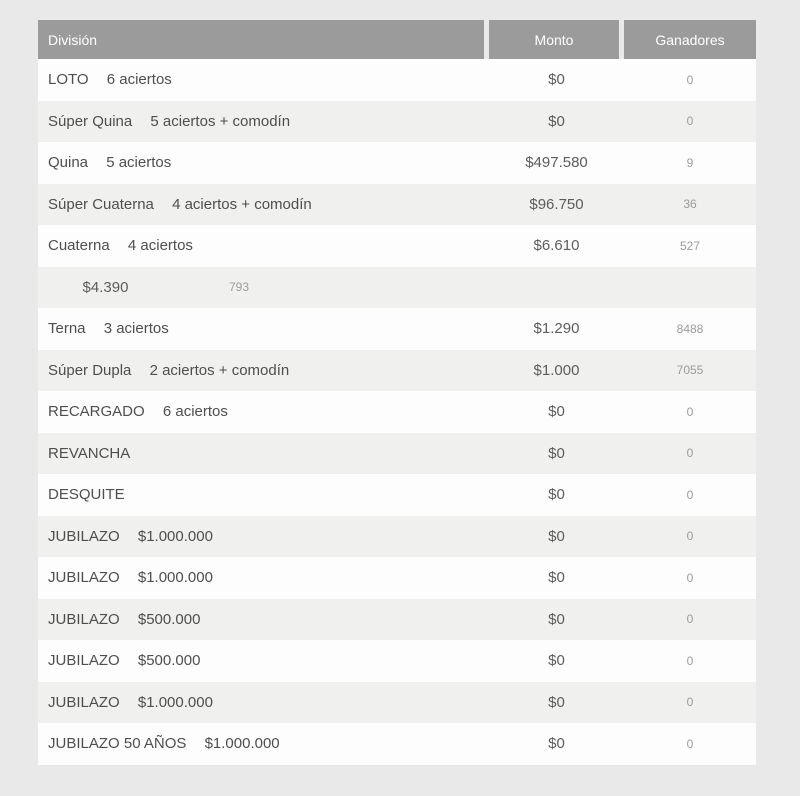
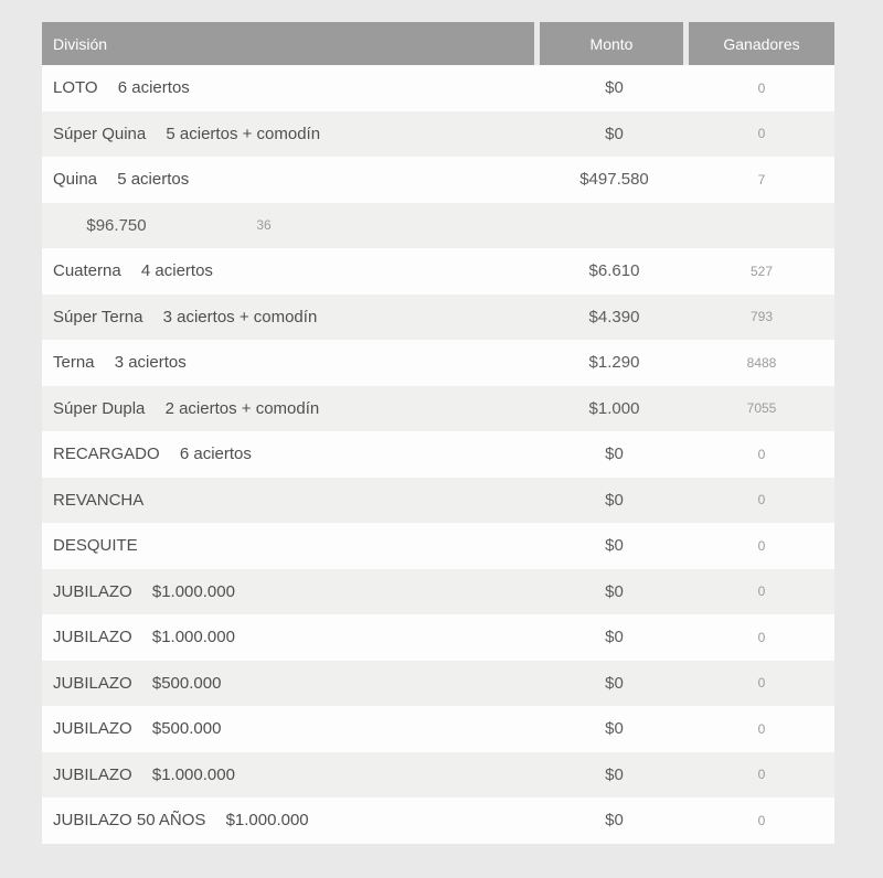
  División
  Monto
  Ganadores
  LOTO 6 aciertos
  $0
  0
  Súper Quina 5 aciertos + comodín
  $0
  0
  Quina 5 aciertos
  $497.580
- 9
+ 7
- Súper Cuaterna 4 aciertos + comodín
  $96.750
  36
  Cuaterna 4 aciertos
  $6.610
  527
+ Súper Terna 3 aciertos + comodín
  $4.390
  793
  Terna 3 aciertos
  $1.290
  8488
  Súper Dupla 2 aciertos + comodín
  $1.000
  7055
  RECARGADO 6 aciertos
  $0
  0
  REVANCHA
  $0
  0
  DESQUITE
  $0
  0
  JUBILAZO $1.000.000
  $0
  0
  JUBILAZO $1.000.000
  $0
  0
  JUBILAZO $500.000
  $0
  0
  JUBILAZO $500.000
  $0
  0
  JUBILAZO $1.000.000
  $0
  0
  JUBILAZO 50 AÑOS $1.000.000
  $0
  0
